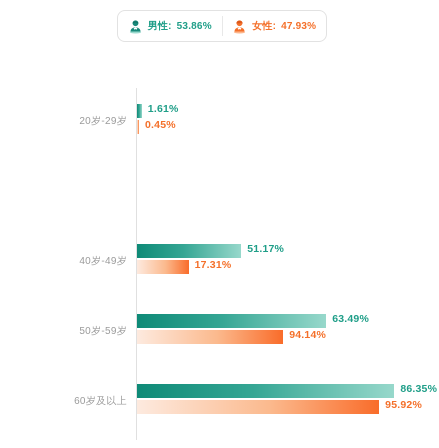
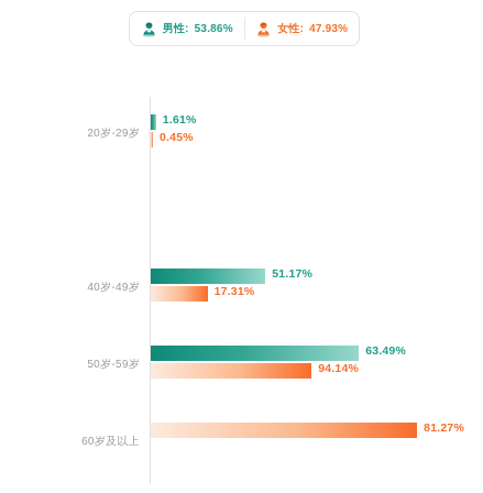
  男性:
  53.86%
  女性:
  47.93%
  20岁-29岁
  1.61%
  0.45%
  40岁-49岁
  51.17%
  17.31%
  50岁-59岁
  63.49%
  94.14%
  60岁及以上
- 86.35%
- 95.92%
+ 81.27%
